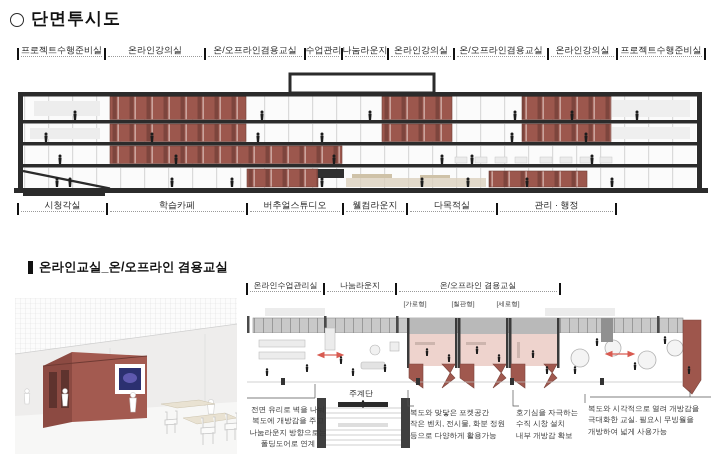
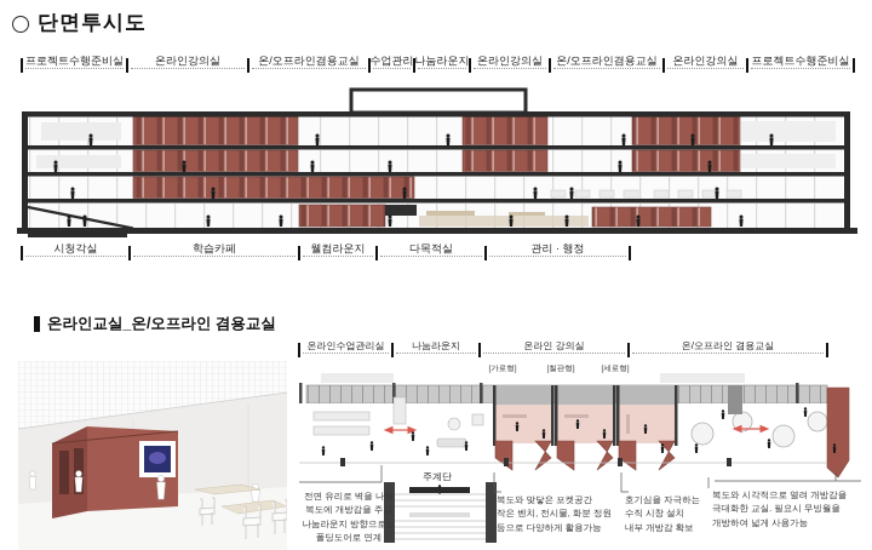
  단면투시도
  프로젝트수행준비실
  온라인강의실
  온/오프라인겸용교실
  수업관리
  나눔라운지
  온라인강의실
  온/오프라인겸용교실
  온라인강의실
  프로젝트수행준비실
  시청각실
  학습카페
- 버추얼스튜디오
  웰컴라운지
  다목적실
  관리 · 행정
  온라인교실_온/오프라인 겸용교실
  온라인수업관리실
  나눔라운지
+ 온라인 강의실
  온/오프라인 겸용교실
  주계단
  전면 유리로 벽을 나눠
  복도에 개방감을 주고
  나눔라운지 방향으로는
  폴딩도어로 연계
  복도와 맞닿은 포켓공간
  작은 벤치, 전시물, 화분 정원
  등으로 다양하게 활용가능
  호기심을 자극하는
  수직 시창 설치
  내부 개방감 확보
  복도와 시각적으로 열려 개방감을
  극대화한 교실. 필요시 무빙월을
  개방하여 넓게 사용가능
